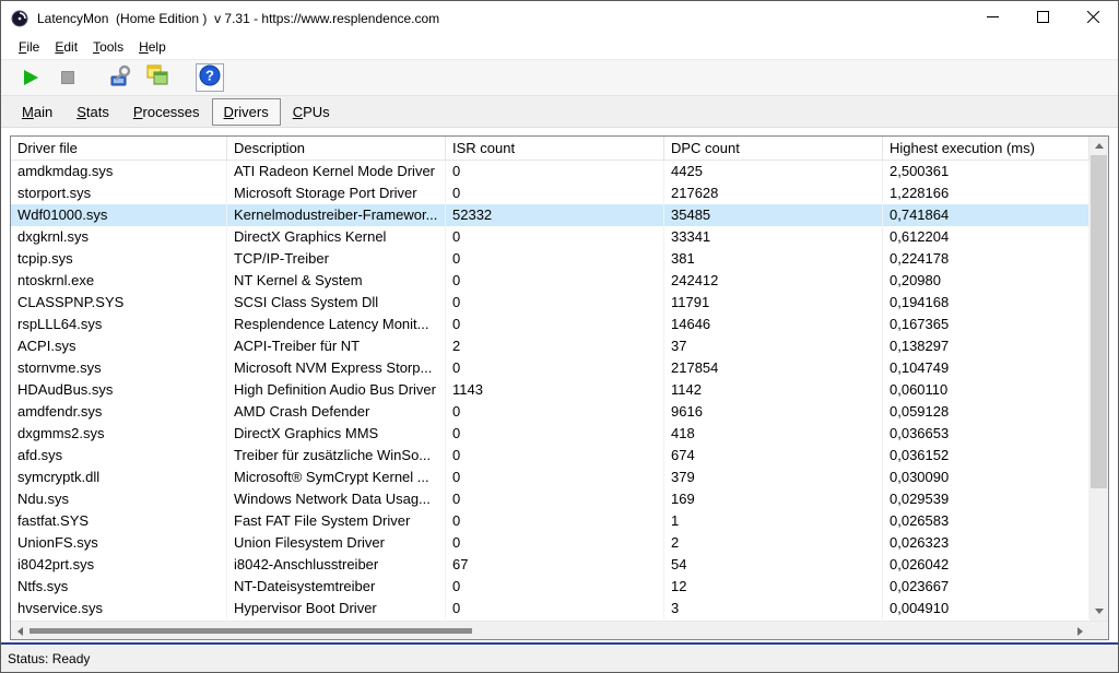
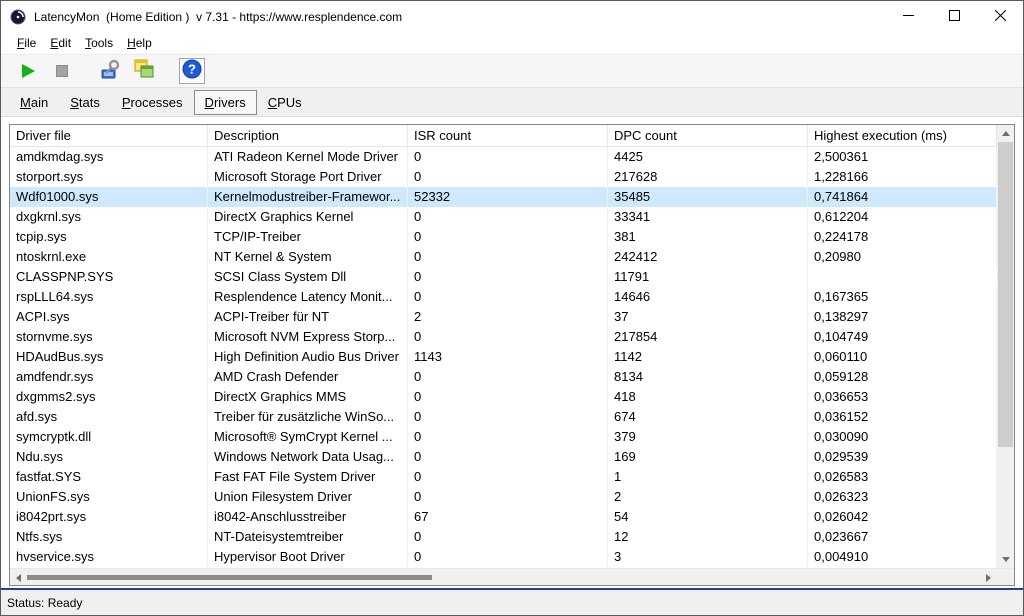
  LatencyMon (Home Edition ) v 7.31 - https://www.resplendence.com
  File
  Edit
  Tools
  Help
  ?
  Main
  Stats
  Processes
  Drivers
  CPUs
  Driver file
  Description
  ISR count
  DPC count
  Highest execution (ms)
  amdkmdag.sys
  ATI Radeon Kernel Mode Driver
  0
  4425
  2,500361
  storport.sys
  Microsoft Storage Port Driver
  0
  217628
  1,228166
  Wdf01000.sys
  Kernelmodustreiber-Framewor...
  52332
  35485
  0,741864
  dxgkrnl.sys
  DirectX Graphics Kernel
  0
  33341
  0,612204
  tcpip.sys
  TCP/IP-Treiber
  0
  381
  0,224178
  ntoskrnl.exe
  NT Kernel & System
  0
  242412
  0,20980
  CLASSPNP.SYS
  SCSI Class System Dll
  0
  11791
- 0,194168
  rspLLL64.sys
  Resplendence Latency Monit...
  0
  14646
  0,167365
  ACPI.sys
  ACPI-Treiber für NT
  2
  37
  0,138297
  stornvme.sys
  Microsoft NVM Express Storp...
  0
  217854
  0,104749
  HDAudBus.sys
  High Definition Audio Bus Driver
  1143
  1142
  0,060110
  amdfendr.sys
  AMD Crash Defender
  0
- 9616
+ 8134
  0,059128
  dxgmms2.sys
  DirectX Graphics MMS
  0
  418
  0,036653
  afd.sys
  Treiber für zusätzliche WinSo...
  0
  674
  0,036152
  symcryptk.dll
  Microsoft® SymCrypt Kernel ...
  0
  379
  0,030090
  Ndu.sys
  Windows Network Data Usag...
  0
  169
  0,029539
  fastfat.SYS
  Fast FAT File System Driver
  0
  1
  0,026583
  UnionFS.sys
  Union Filesystem Driver
  0
  2
  0,026323
  i8042prt.sys
  i8042-Anschlusstreiber
  67
  54
  0,026042
  Ntfs.sys
  NT-Dateisystemtreiber
  0
  12
  0,023667
  hvservice.sys
  Hypervisor Boot Driver
  0
  3
  0,004910
  Status: Ready
